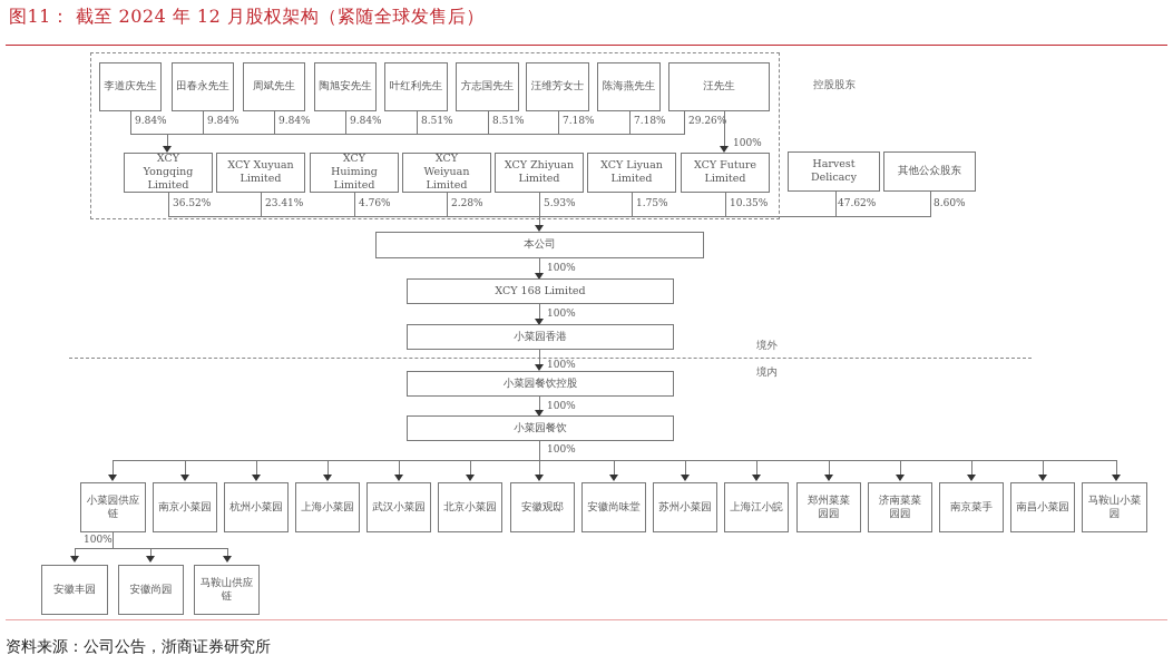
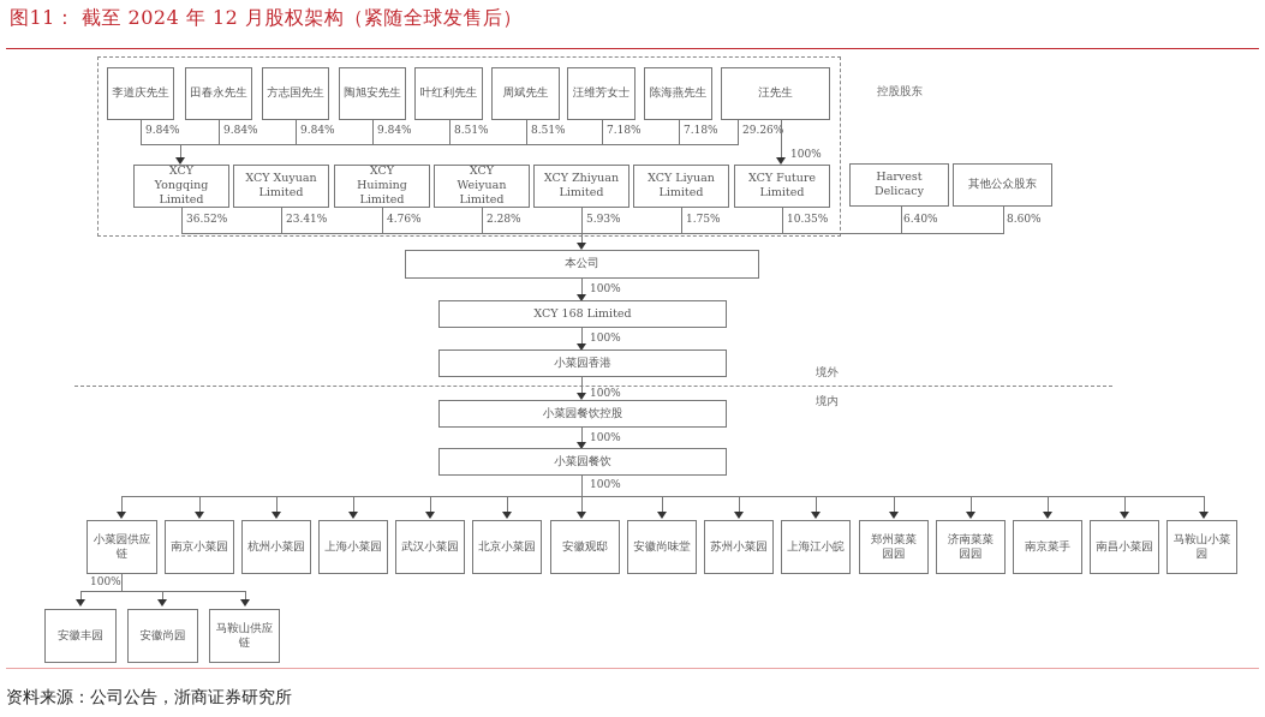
  图11： 截至 2024 年 12 月股权架构（紧随全球发售后）
  控股股东
  李道庆先生
  田春永先生
- 周斌先生
+ 方志国先生
  陶旭安先生
  叶红利先生
- 方志国先生
+ 周斌先生
  汪维芳女士
  陈海燕先生
  汪先生
  9.84%
  9.84%
  9.84%
  9.84%
  8.51%
  8.51%
  7.18%
  7.18%
  29.26%
  100%
  XCY Yongqing Limited
  XCY Xuyuan Limited
  XCY Huiming Limited
  XCY Weiyuan Limited
  XCY Zhiyuan Limited
  XCY Liyuan Limited
  XCY Future Limited
  Harvest Delicacy
  其他公众股东
  36.52%
  23.41%
  4.76%
  2.28%
  5.93%
  1.75%
  10.35%
- 47.62%
+ 6.40%
  8.60%
  本公司
  100%
  XCY 168 Limited
  100%
  小菜园香港
  境外
  境内
  100%
  小菜园餐饮控股
  100%
  小菜园餐饮
  100%
  小菜园供应链
  南京小菜园
  杭州小菜园
  上海小菜园
  武汉小菜园
  北京小菜园
  安徽观邸
  安徽尚味堂
  苏州小菜园
  上海江小皖
  郑州菜菜园园
  济南菜菜园园
  南京菜手
  南昌小菜园
  马鞍山小菜园
  100%
  安徽丰园
  安徽尚园
  马鞍山供应链
  资料来源：公司公告，浙商证券研究所
